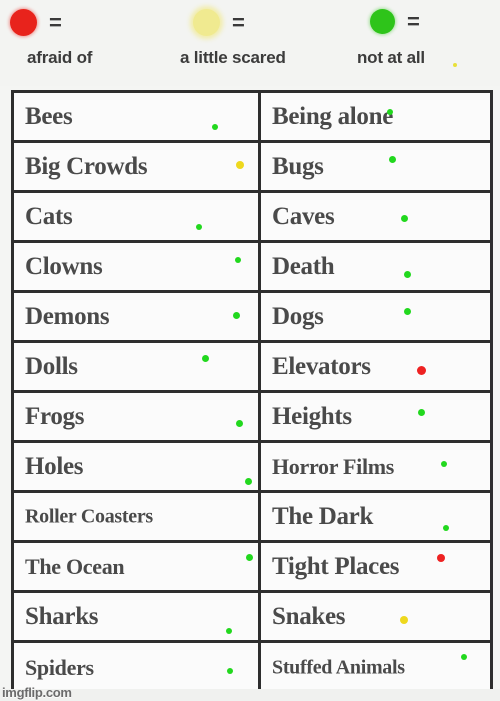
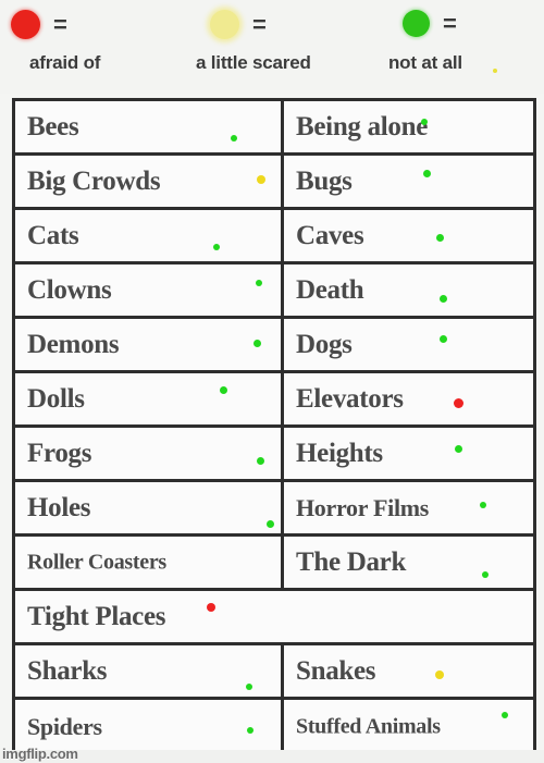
  =
  afraid of
  =
  a little scared
  =
  not at all
  Bees
  Being alone
  Big Crowds
  Bugs
  Cats
  Caves
  Clowns
  Death
  Demons
  Dogs
  Dolls
  Elevators
  Frogs
  Heights
  Holes
  Horror Films
  Roller Coasters
  The Dark
- The Ocean
  Tight Places
  Sharks
  Snakes
  Spiders
  Stuffed Animals
  imgflip.com
